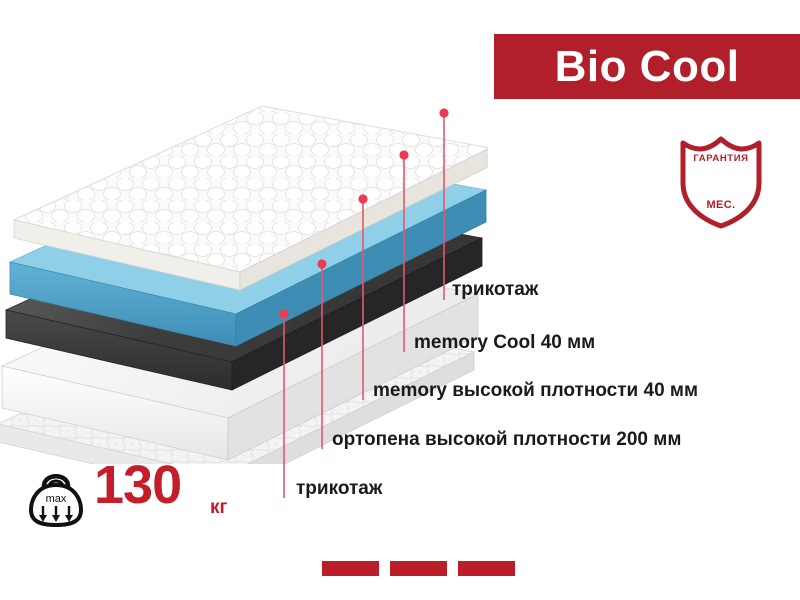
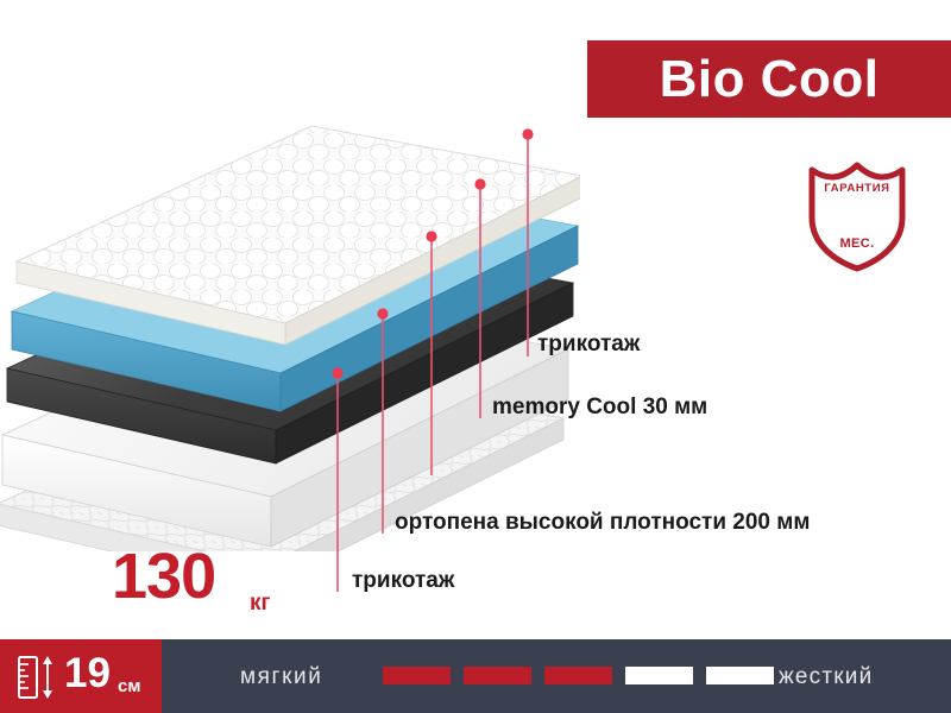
  трикотаж
- memory Cool 40 мм
+ memory Cool 30 мм
- memory высокой плотности 40 мм
  ортопена высокой плотности 200 мм
  трикотаж
  Bio Cool
  ГАРАНТИЯ
  МЕС.
- max
  130
  кг
+ 19
+ см
+ мягкий
+ жесткий
